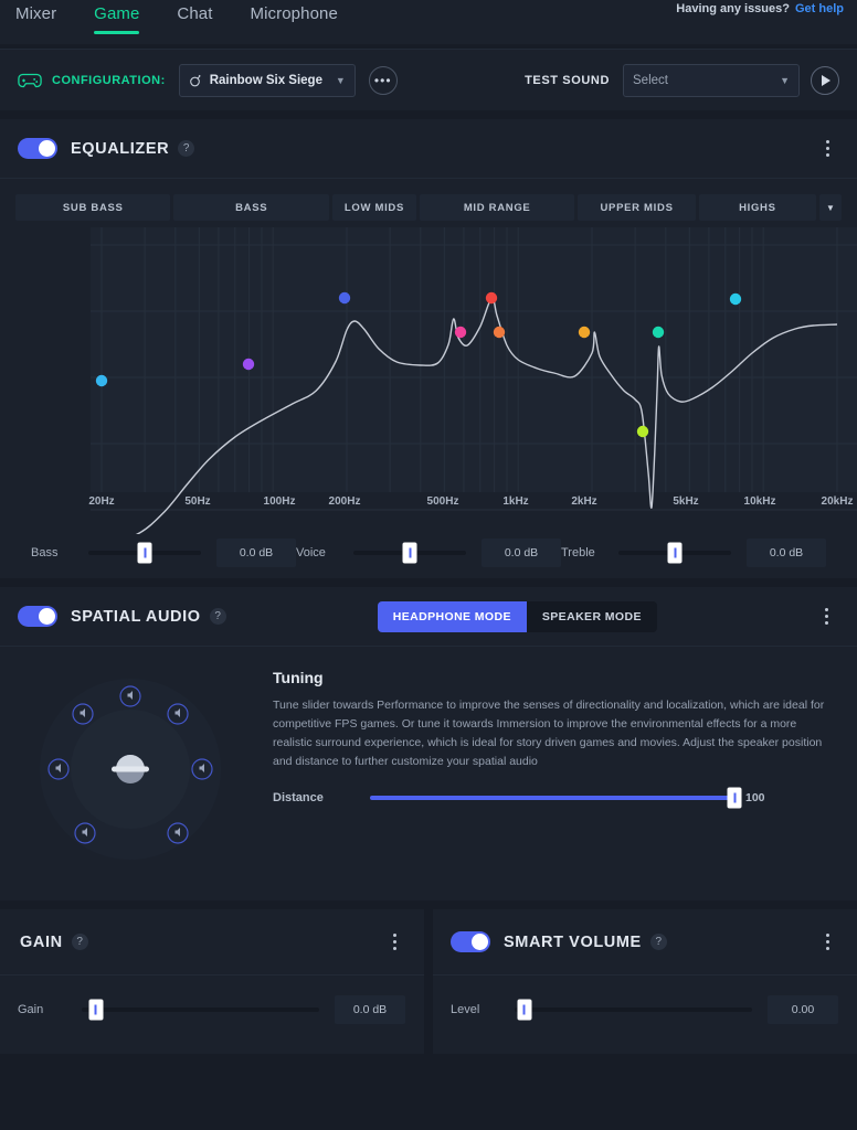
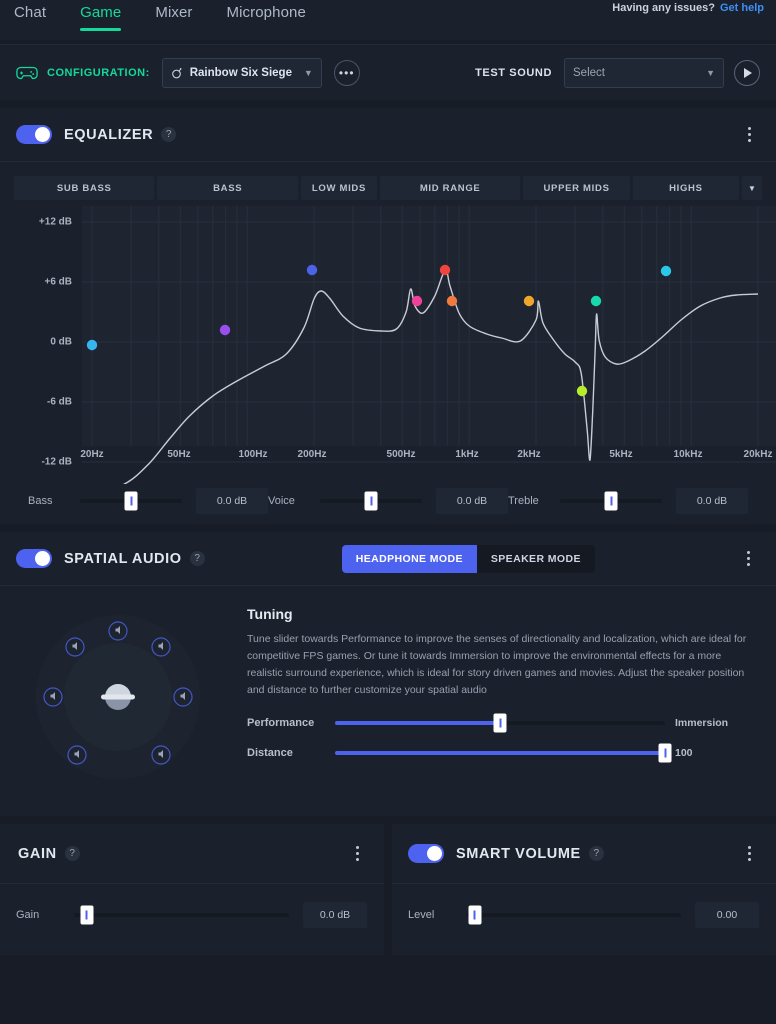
- Mixer
+ Chat
  Game
- Chat
+ Mixer
  Microphone
  Having any issues?
  Get help
  CONFIGURATION:
  Rainbow Six Siege
  ▼
  •••
  TEST SOUND
  Select
  ▼
  EQUALIZER
  ?
  SUB BASS
  BASS
  LOW MIDS
  MID RANGE
  UPPER MIDS
  HIGHS
  ▼
+ +12 dB
+ +6 dB
+ 0 dB
+ -6 dB
+ -12 dB
  20Hz
  50Hz
  100Hz
  200Hz
  500Hz
  1kHz
  2kHz
  5kHz
  10kHz
  20kHz
  Bass
  0.0 dB
  Voice
  0.0 dB
  Treble
  0.0 dB
  SPATIAL AUDIO
  ?
  HEADPHONE MODE
  SPEAKER MODE
  Tuning
  Tune slider towards Performance to improve the senses of directionality and localization, which are ideal for competitive FPS games. Or tune it towards Immersion to improve the environmental effects for a more realistic surround experience, which is ideal for story driven games and movies. Adjust the speaker position and distance to further customize your spatial audio
+ Performance
+ Immersion
  Distance
  100
  GAIN
  ?
  Gain
  0.0 dB
  SMART VOLUME
  ?
  Level
  0.00
